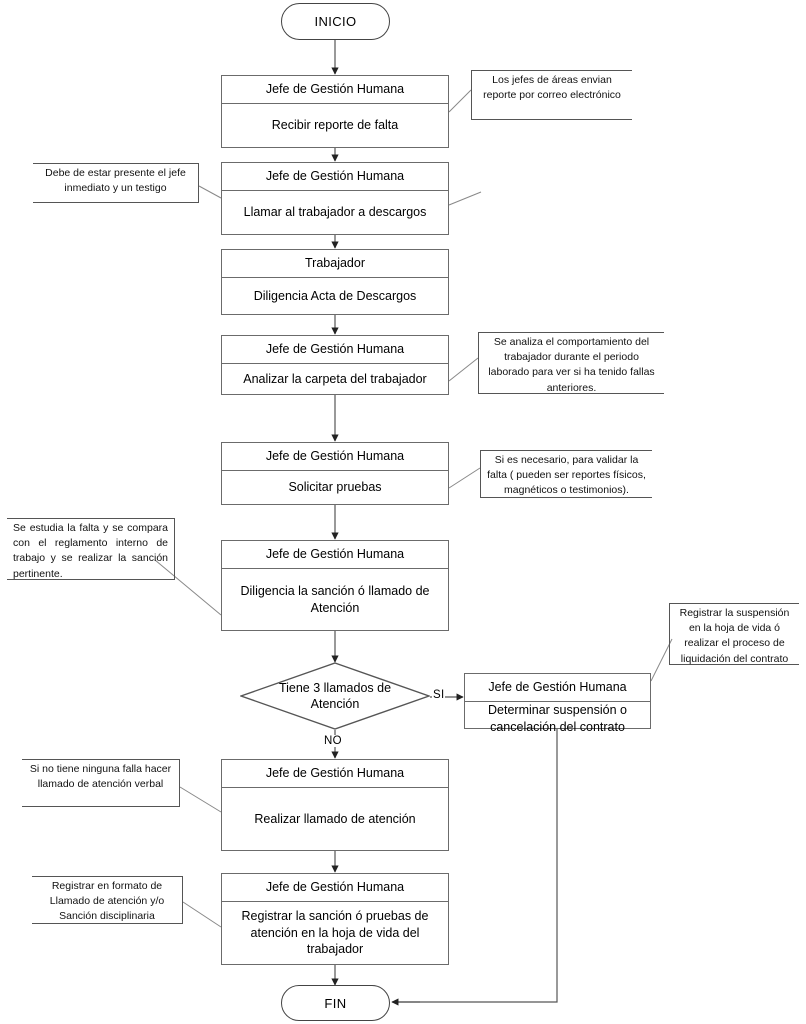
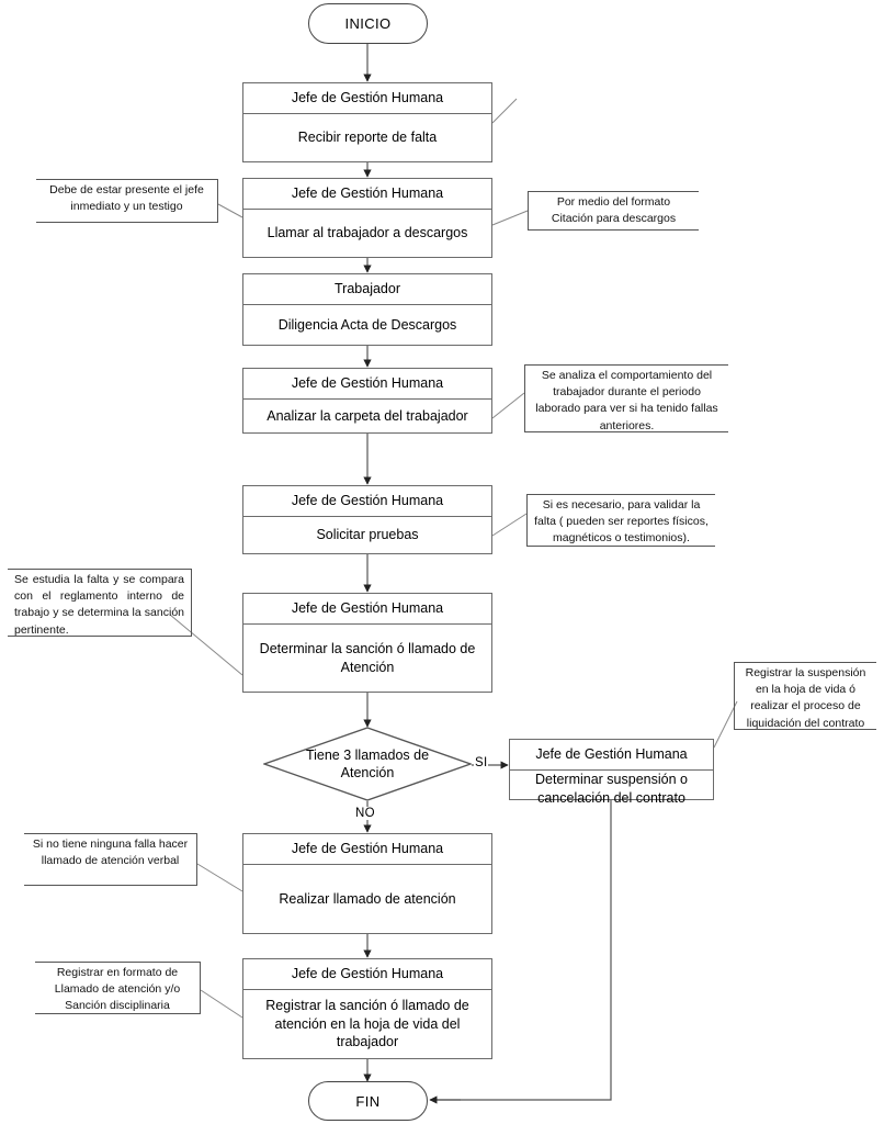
  INICIO
  FIN
  Jefe de Gestión Humana
  Recibir reporte de falta
  Jefe de Gestión Humana
  Llamar al trabajador a descargos
  Trabajador
  Diligencia Acta de Descargos
  Jefe de Gestión Humana
  Analizar la carpeta del trabajador
  Jefe de Gestión Humana
  Solicitar pruebas
  Jefe de Gestión Humana
- Diligencia la sanción ó llamado de Atención
+ Determinar la sanción ó llamado de Atención
  Jefe de Gestión Humana
  Determinar suspensión o cancelación del contrato
  Jefe de Gestión Humana
  Realizar llamado de atención
  Jefe de Gestión Humana
- Registrar la sanción ó pruebas de atención en la hoja de vida del trabajador
+ Registrar la sanción ó llamado de atención en la hoja de vida del trabajador
  Tiene 3 llamados de Atención
  SI
  NO
- Los jefes de áreas envian reporte por correo electrónico
  Debe de estar presente el jefe inmediato y un testigo
+ Por medio del formato Citación para descargos
  Se analiza el comportamiento del trabajador durante el periodo laborado para ver si ha tenido fallas anteriores.
  Si es necesario, para validar la falta ( pueden ser reportes físicos, magnéticos o testimonios).
- Se estudia la falta y se compara con el reglamento interno de trabajo y se realizar la sanción pertinente.
+ Se estudia la falta y se compara con el reglamento interno de trabajo y se determina la sanción pertinente.
  Registrar la suspensión en la hoja de vida ó realizar el proceso de liquidación del contrato
  Si no tiene ninguna falla hacer llamado de atención verbal
  Registrar en formato de Llamado de atención y/o Sanción disciplinaria
